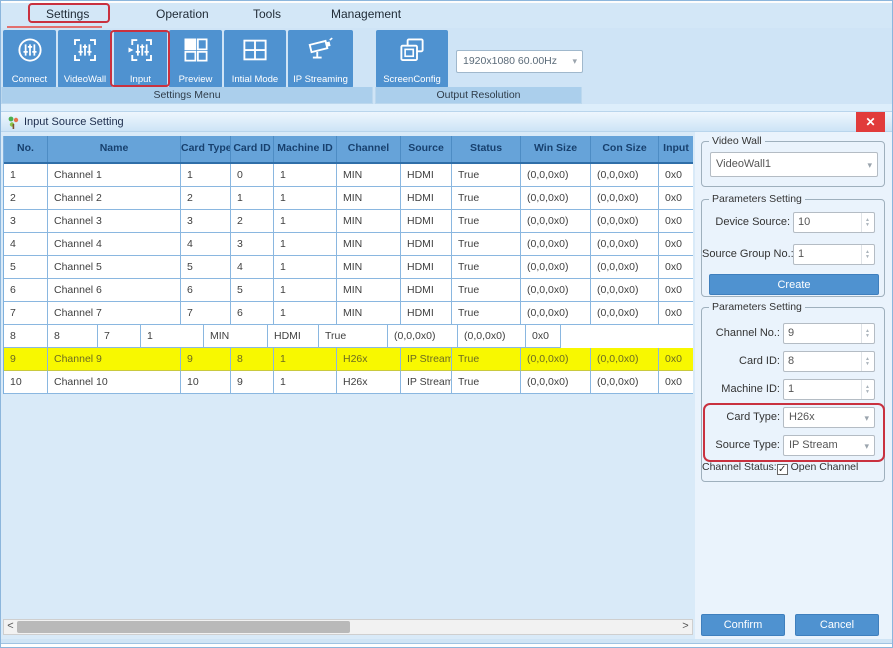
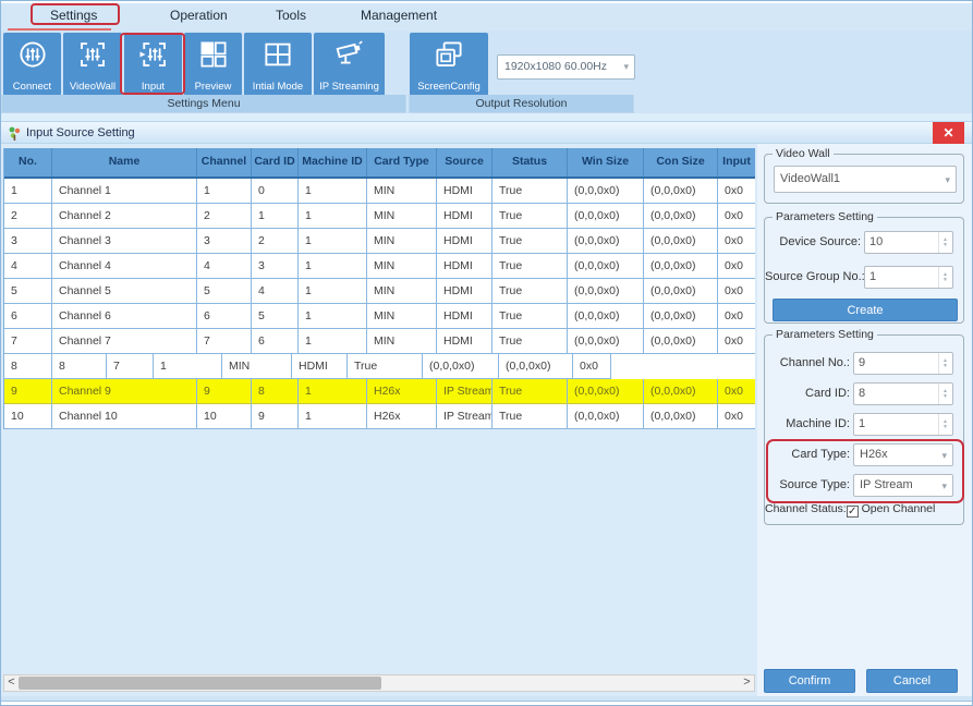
  Settings
  Operation
  Tools
  Management
  Connect
  VideoWall
  Input
  Preview
  Intial Mode
  IP Streaming
  ScreenConfig
  1920x1080 60.00Hz
  ▾
  Settings Menu
  Output Resolution
  Input Source Setting
  ✕
  No.
  Name
- Card Type
+ Channel
  Card ID
  Machine ID
- Channel
+ Card Type
  Source
  Status
  Win Size
  Con Size
  Input
  1
  Channel 1
  1
  0
  1
  MIN
  HDMI
  True
  (0,0,0x0)
  (0,0,0x0)
  0x0
  2
  Channel 2
  2
  1
  1
  MIN
  HDMI
  True
  (0,0,0x0)
  (0,0,0x0)
  0x0
  3
  Channel 3
  3
  2
  1
  MIN
  HDMI
  True
  (0,0,0x0)
  (0,0,0x0)
  0x0
  4
  Channel 4
  4
  3
  1
  MIN
  HDMI
  True
  (0,0,0x0)
  (0,0,0x0)
  0x0
  5
  Channel 5
  5
  4
  1
  MIN
  HDMI
  True
  (0,0,0x0)
  (0,0,0x0)
  0x0
  6
  Channel 6
  6
  5
  1
  MIN
  HDMI
  True
  (0,0,0x0)
  (0,0,0x0)
  0x0
  7
  Channel 7
  7
  6
  1
  MIN
  HDMI
  True
  (0,0,0x0)
  (0,0,0x0)
  0x0
  8
  8
  7
  1
  MIN
  HDMI
  True
  (0,0,0x0)
  (0,0,0x0)
  0x0
  9
  Channel 9
  9
  8
  1
  H26x
  IP Stream
  True
  (0,0,0x0)
  (0,0,0x0)
  0x0
  10
  Channel 10
  10
  9
  1
  H26x
  IP Stream
  True
  (0,0,0x0)
  (0,0,0x0)
  0x0
  <
  >
  Video Wall
  VideoWall1
  ▾
  Parameters Setting
  Device Source:
  10
  Source Group No.
  1
  Create
  Parameters Setting
  Channel No.:
  9
  Card ID:
  8
  Machine ID:
  1
  Card Type:
  H26x
  ▾
  Source Type:
  IP Stream
  ▾
  Channel Status:✓ Open Channel
  Confirm
  Cancel
